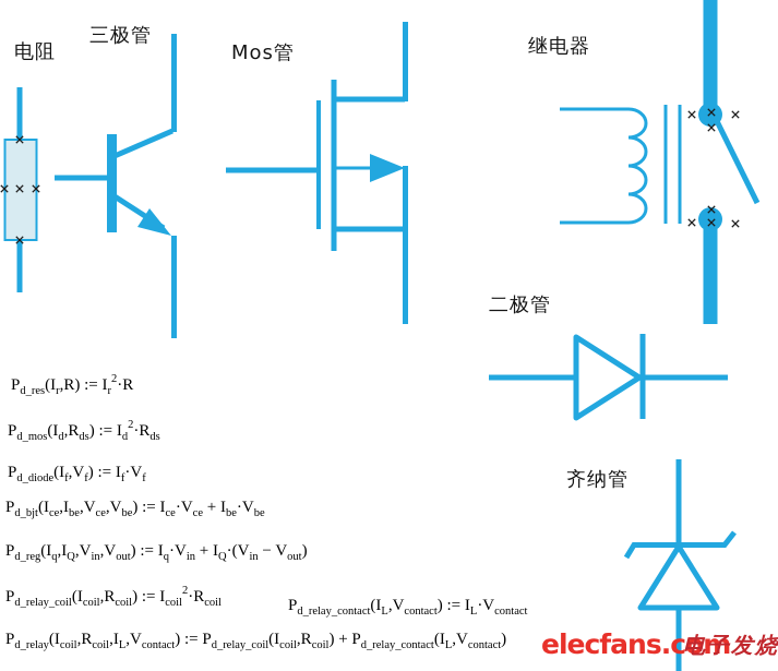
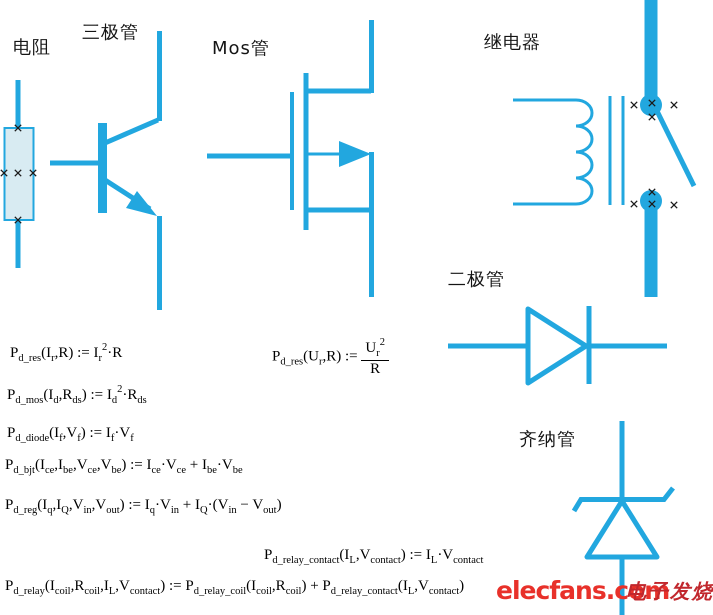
  电阻
  三极管
  Mos管
  继电器
  二极管
  齐纳管
  Pd_res(Ir,R) := Ir2·R
+ Pd_res(Ur,R) :=
+ Ur2
+ R
  Pd_mos(Id,Rds) := Id2·Rds
  Pd_diode(If,Vf) := If·Vf
  Pd_bjt(Ice,Ibe,Vce,Vbe) := Ice·Vce + Ibe·Vbe
  Pd_reg(Iq,IQ,Vin,Vout) := Iq·Vin + IQ·(Vin − Vout)
- Pd_relay_coil(Icoil,Rcoil) := Icoil2·Rcoil
  Pd_relay_contact(IL,Vcontact) := IL·Vcontact
  Pd_relay(Icoil,Rcoil,IL,Vcontact) := Pd_relay_coil(Icoil,Rcoil) + Pd_relay_contact(IL,Vcontact)
  elecfans.com
  电子发烧
